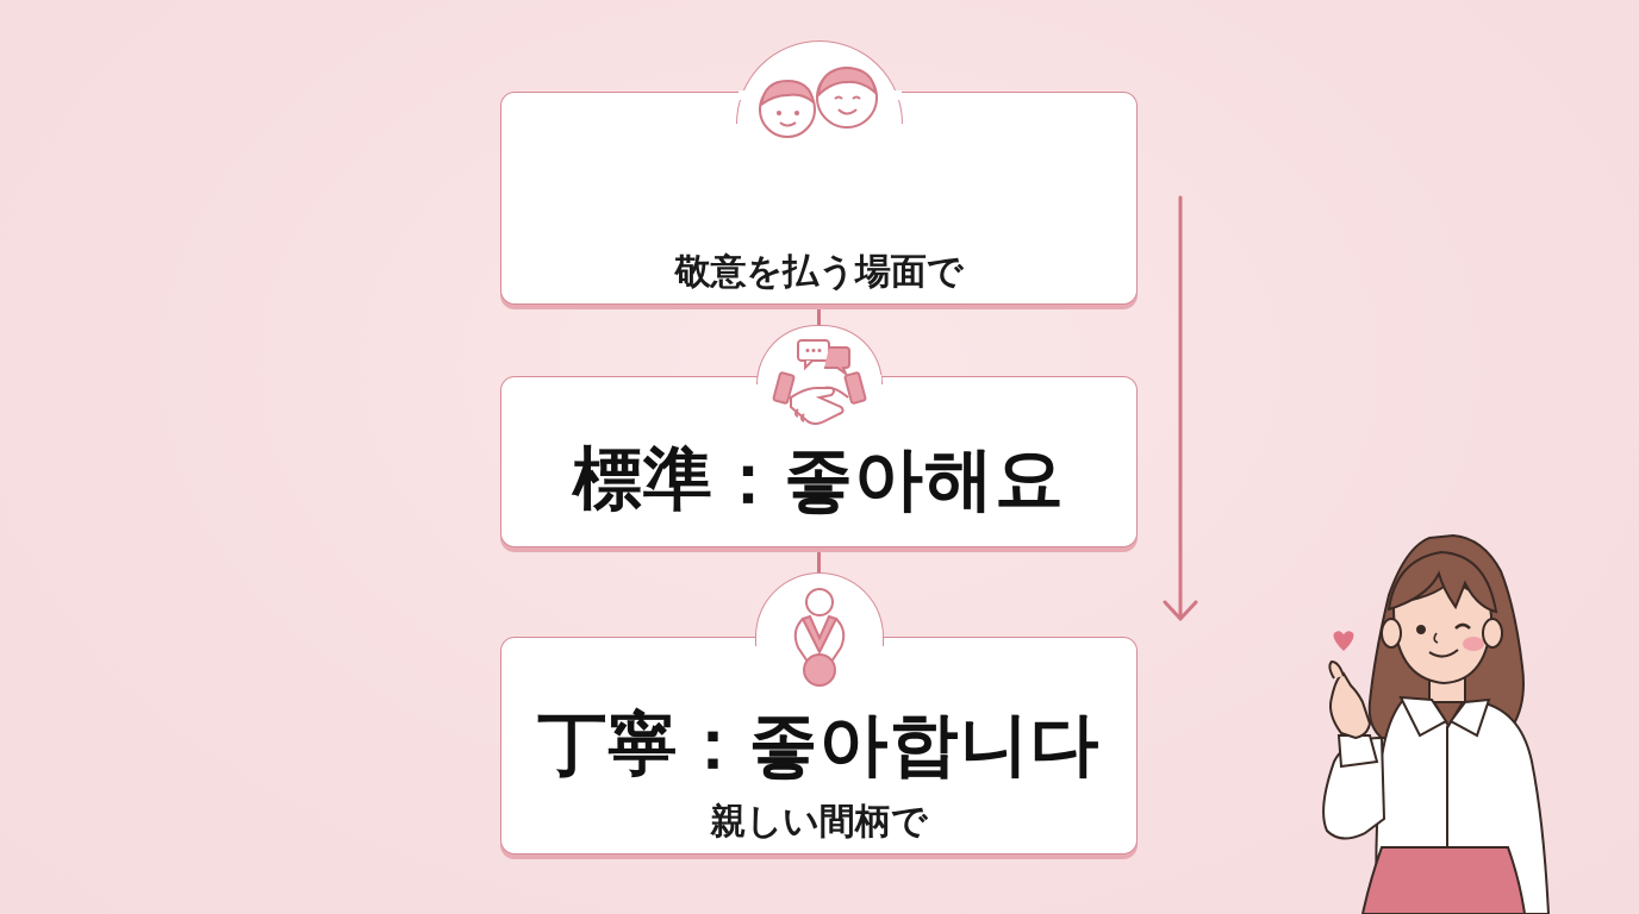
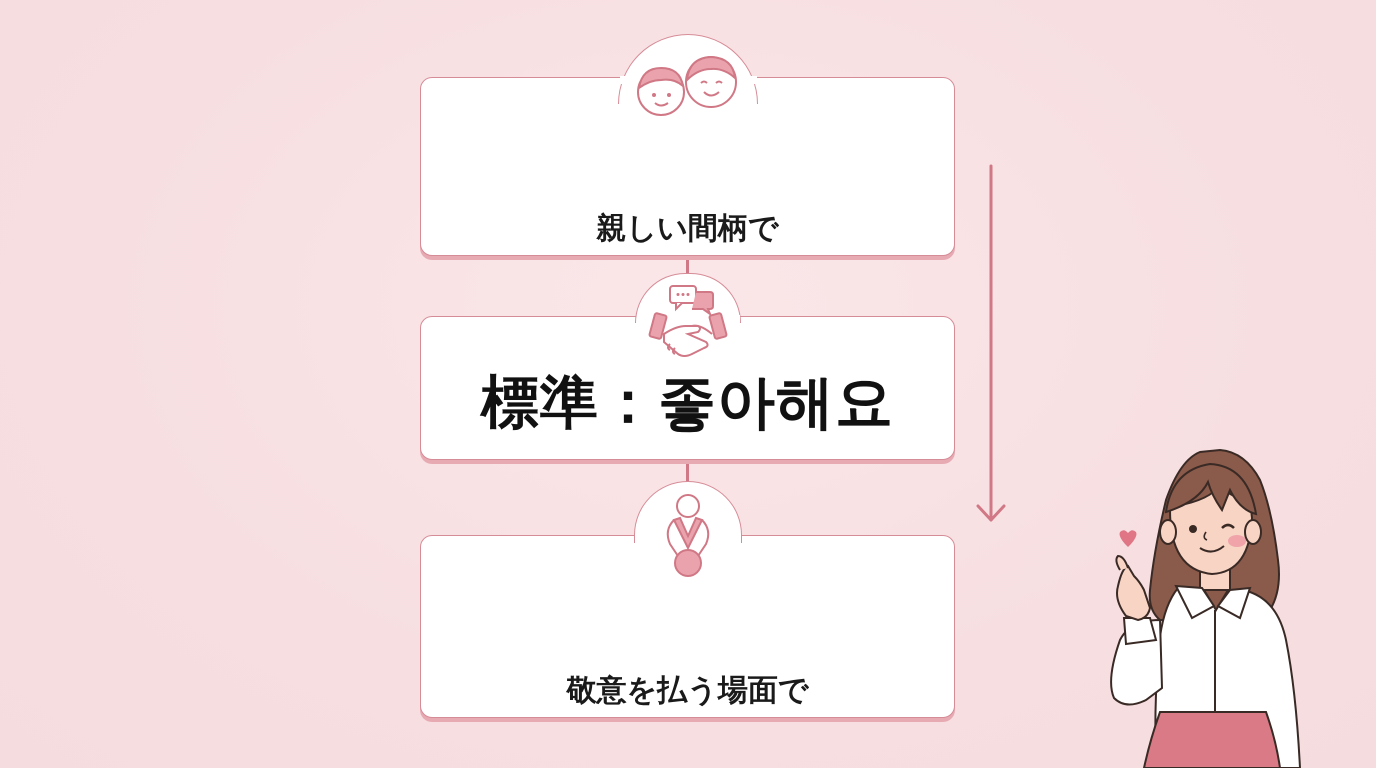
- 敬意を払う場面で
+ 親しい間柄で
  標準：좋아해요
- 丁寧：좋아합니다
- 親しい間柄で
+ 敬意を払う場面で
